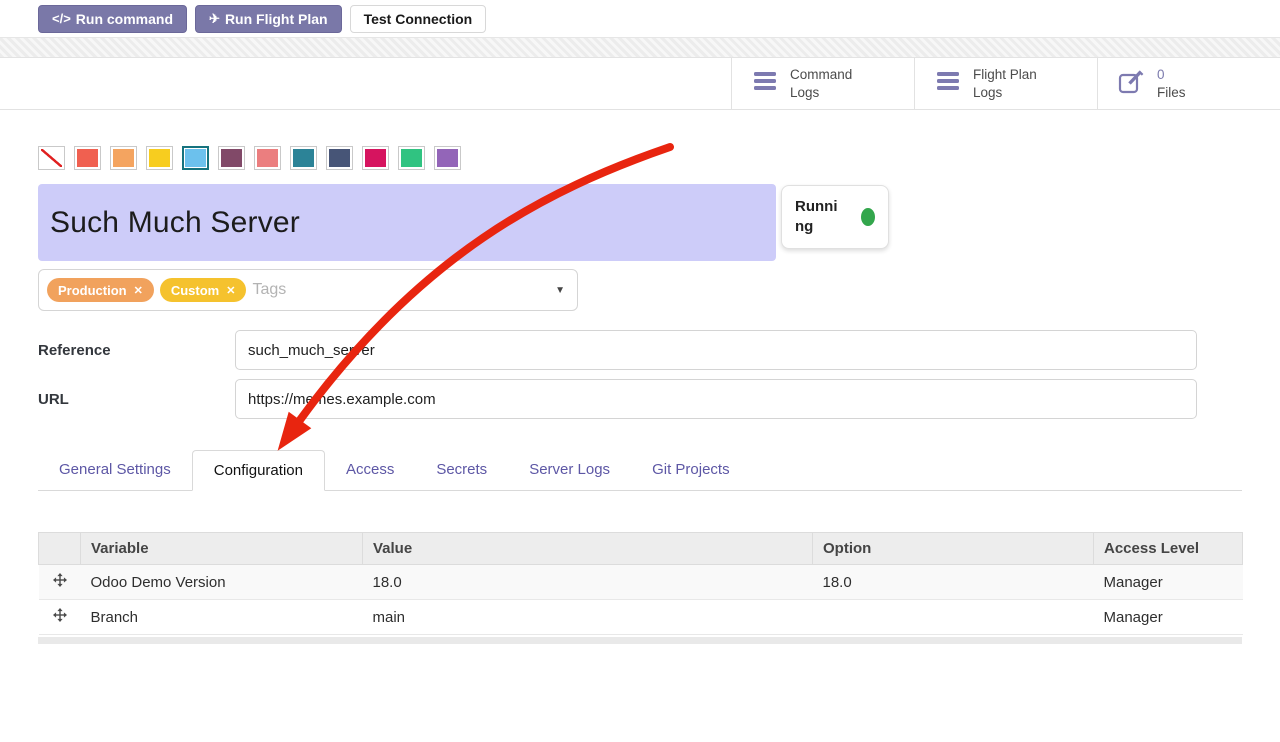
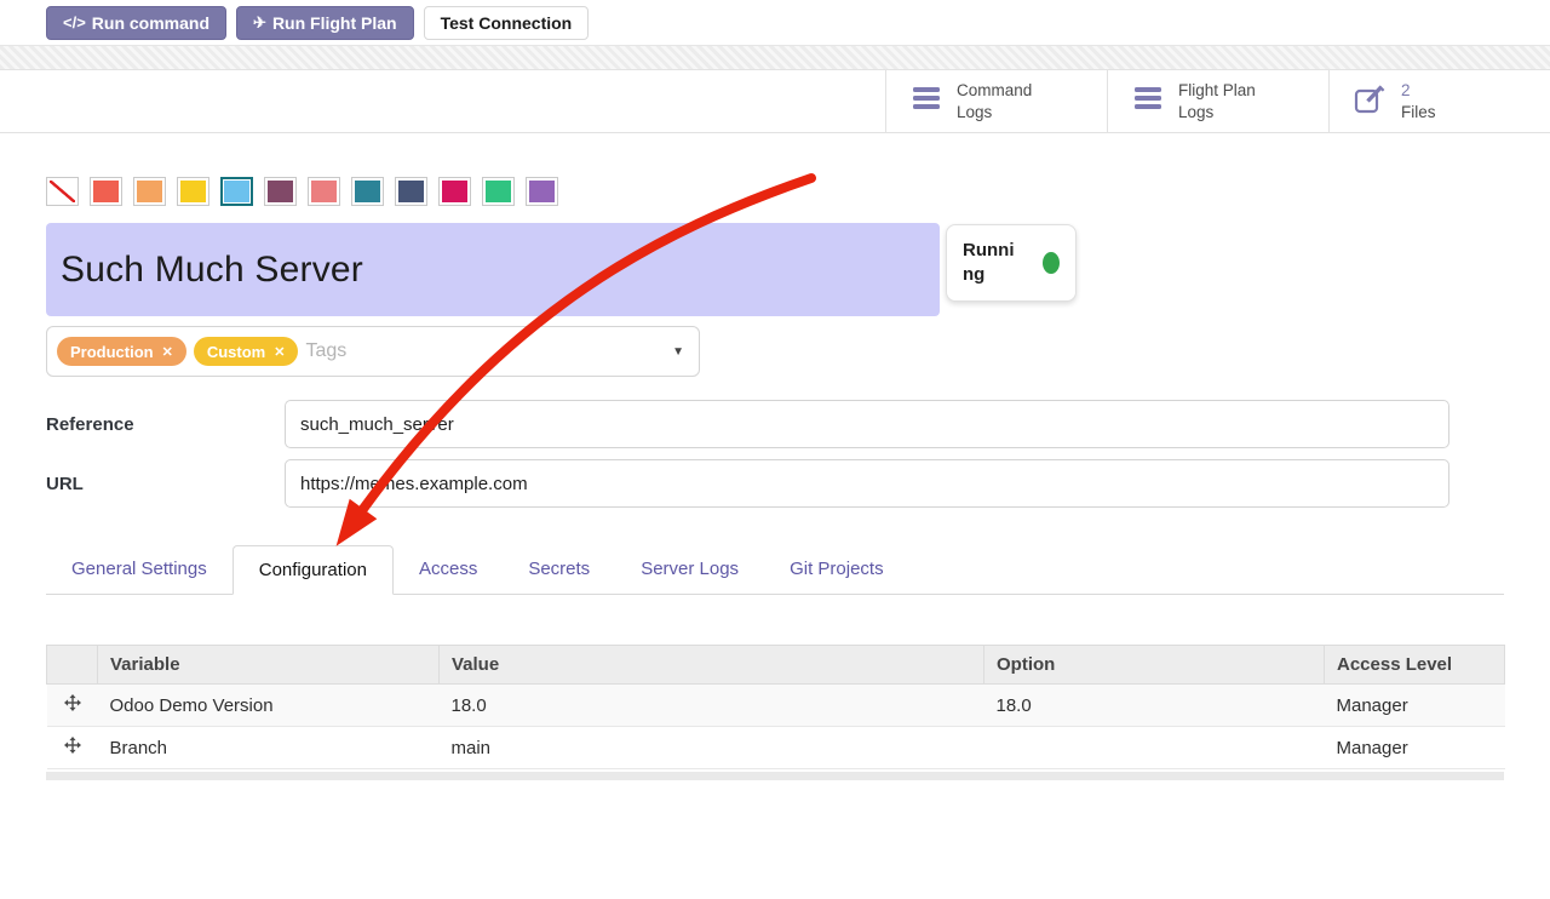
  </>
  Run command
  ✈
  Run Flight Plan
  Test Connection
  Command
  Logs
  Flight Plan
  Logs
- 0
+ 2
  Files
  Such Much Server
  Running
  Production
  ✕
  Custom
  ✕
  Tags
  ▼
  Reference
  such_much_seer
  URL
  https://mees.example.com
  General Settings
  Configuration
  Access
  Secrets
  Server Logs
  Git Projects
  	Variable	Value	Option	Access Level
  	Odoo Demo Version	18.0	18.0	Manager
  	Branch	main		Manager
